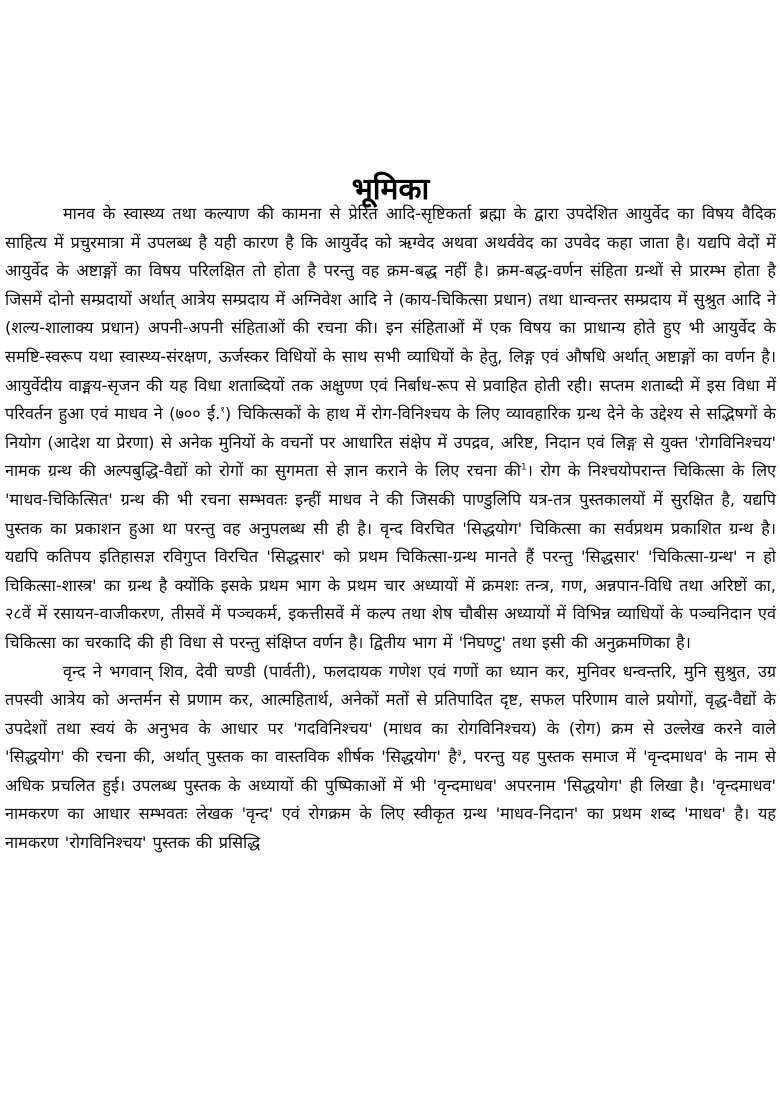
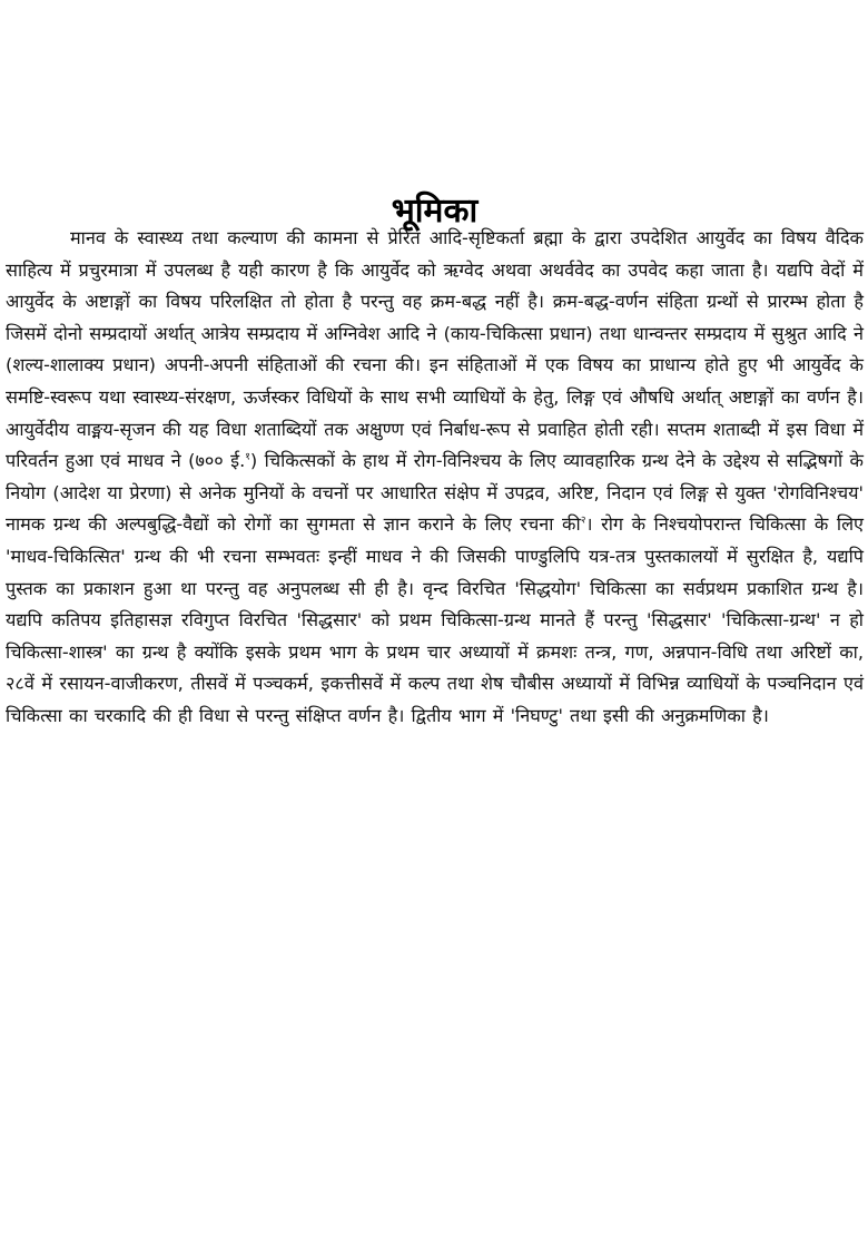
  भूमिका
- मानव के स्वास्थ्य तथा कल्याण की कामना से प्रेरित आदि-सृष्टिकर्ता ब्रह्मा के द्वारा उपदेशित आयुर्वेद का विषय वैदिक साहित्य में प्रचुरमात्रा में उपलब्ध है यही कारण है कि आयुर्वेद को ऋग्वेद अथवा अथर्ववेद का उपवेद कहा जाता है। यद्यपि वेदों में आयुर्वेद के अष्टाङ्गों का विषय परिलक्षित तो होता है परन्तु वह क्रम-बद्ध नहीं है। क्रम-बद्ध-वर्णन संहिता ग्रन्थों से प्रारम्भ होता है जिसमें दोनो सम्प्रदायों अर्थात् आत्रेय सम्प्रदाय में अग्निवेश आदि ने (काय-चिकित्सा प्रधान) तथा धान्वन्तर सम्प्रदाय में सुश्रुत आदि ने (शल्य-शालाक्य प्रधान) अपनी-अपनी संहिताओं की रचना की। इन संहिताओं में एक विषय का प्राधान्य होते हुए भी आयुर्वेद के समष्टि-स्वरूप यथा स्वास्थ्य-संरक्षण, ऊर्जस्कर विधियों के साथ सभी व्याधियों के हेतु, लिङ्ग एवं औषधि अर्थात् अष्टाङ्गों का वर्णन है। आयुर्वेदीय वाङ्मय-सृजन की यह विधा शताब्दियों तक अक्षुण्ण एवं निर्बाध-रूप से प्रवाहित होती रही। सप्तम शताब्दी में इस विधा में परिवर्तन हुआ एवं माधव ने (७०० ई.१) चिकित्सकों के हाथ में रोग-विनिश्चय के लिए व्यावहारिक ग्रन्थ देने के उद्देश्य से सद्भिषगों के नियोग (आदेश या प्रेरणा) से अनेक मुनियों के वचनों पर आधारित संक्षेप में उपद्रव, अरिष्ट, निदान एवं लिङ्ग से युक्त 'रोगविनिश्चय' नामक ग्रन्थ की अल्पबुद्धि-वैद्यों को रोगों का सुगमता से ज्ञान कराने के लिए रचना की1। रोग के निश्चयोपरान्त चिकित्सा के लिए 'माधव-चिकित्सित' ग्रन्थ की भी रचना सम्भवतः इन्हीं माधव ने की जिसकी पाण्डुलिपि यत्र-तत्र पुस्तकालयों में सुरक्षित है, यद्यपि पुस्तक का प्रकाशन हुआ था परन्तु वह अनुपलब्ध सी ही है। वृन्द विरचित 'सिद्धयोग' चिकित्सा का सर्वप्रथम प्रकाशित ग्रन्थ है। यद्यपि कतिपय इतिहासज्ञ रविगुप्त विरचित 'सिद्धसार' को प्रथम चिकित्सा-ग्रन्थ मानते हैं परन्तु 'सिद्धसार' 'चिकित्सा-ग्रन्थ' न हो चिकित्सा-शास्त्र' का ग्रन्थ है क्योंकि इसके प्रथम भाग के प्रथम चार अध्यायों में क्रमशः तन्त्र, गण, अन्नपान-विधि तथा अरिष्टों का, २८वें में रसायन-वाजीकरण, तीसवें में पञ्चकर्म, इकत्तीसवें में कल्प तथा शेष चौबीस अध्यायों में विभिन्न व्याधियों के पञ्चनिदान एवं चिकित्सा का चरकादि की ही विधा से परन्तु संक्षिप्त वर्णन है। द्वितीय भाग में 'निघण्टु' तथा इसी की अनुक्रमणिका है।
+ मानव के स्वास्थ्य तथा कल्याण की कामना से प्रेरित आदि-सृष्टिकर्ता ब्रह्मा के द्वारा उपदेशित आयुर्वेद का विषय वैदिक साहित्य में प्रचुरमात्रा में उपलब्ध है यही कारण है कि आयुर्वेद को ऋग्वेद अथवा अथर्ववेद का उपवेद कहा जाता है। यद्यपि वेदों में आयुर्वेद के अष्टाङ्गों का विषय परिलक्षित तो होता है परन्तु वह क्रम-बद्ध नहीं है। क्रम-बद्ध-वर्णन संहिता ग्रन्थों से प्रारम्भ होता है जिसमें दोनो सम्प्रदायों अर्थात् आत्रेय सम्प्रदाय में अग्निवेश आदि ने (काय-चिकित्सा प्रधान) तथा धान्वन्तर सम्प्रदाय में सुश्रुत आदि ने (शल्य-शालाक्य प्रधान) अपनी-अपनी संहिताओं की रचना की। इन संहिताओं में एक विषय का प्राधान्य होते हुए भी आयुर्वेद के समष्टि-स्वरूप यथा स्वास्थ्य-संरक्षण, ऊर्जस्कर विधियों के साथ सभी व्याधियों के हेतु, लिङ्ग एवं औषधि अर्थात् अष्टाङ्गों का वर्णन है। आयुर्वेदीय वाङ्मय-सृजन की यह विधा शताब्दियों तक अक्षुण्ण एवं निर्बाध-रूप से प्रवाहित होती रही। सप्तम शताब्दी में इस विधा में परिवर्तन हुआ एवं माधव ने (७०० ई.१) चिकित्सकों के हाथ में रोग-विनिश्चय के लिए व्यावहारिक ग्रन्थ देने के उद्देश्य से सद्भिषगों के नियोग (आदेश या प्रेरणा) से अनेक मुनियों के वचनों पर आधारित संक्षेप में उपद्रव, अरिष्ट, निदान एवं लिङ्ग से युक्त 'रोगविनिश्चय' नामक ग्रन्थ की अल्पबुद्धि-वैद्यों को रोगों का सुगमता से ज्ञान कराने के लिए रचना की२। रोग के निश्चयोपरान्त चिकित्सा के लिए 'माधव-चिकित्सित' ग्रन्थ की भी रचना सम्भवतः इन्हीं माधव ने की जिसकी पाण्डुलिपि यत्र-तत्र पुस्तकालयों में सुरक्षित है, यद्यपि पुस्तक का प्रकाशन हुआ था परन्तु वह अनुपलब्ध सी ही है। वृन्द विरचित 'सिद्धयोग' चिकित्सा का सर्वप्रथम प्रकाशित ग्रन्थ है। यद्यपि कतिपय इतिहासज्ञ रविगुप्त विरचित 'सिद्धसार' को प्रथम चिकित्सा-ग्रन्थ मानते हैं परन्तु 'सिद्धसार' 'चिकित्सा-ग्रन्थ' न हो चिकित्सा-शास्त्र' का ग्रन्थ है क्योंकि इसके प्रथम भाग के प्रथम चार अध्यायों में क्रमशः तन्त्र, गण, अन्नपान-विधि तथा अरिष्टों का, २८वें में रसायन-वाजीकरण, तीसवें में पञ्चकर्म, इकत्तीसवें में कल्प तथा शेष चौबीस अध्यायों में विभिन्न व्याधियों के पञ्चनिदान एवं चिकित्सा का चरकादि की ही विधा से परन्तु संक्षिप्त वर्णन है। द्वितीय भाग में 'निघण्टु' तथा इसी की अनुक्रमणिका है।
- वृन्द ने भगवान् शिव, देवी चण्डी (पार्वती), फलदायक गणेश एवं गणों का ध्यान कर, मुनिवर धन्वन्तरि, मुनि सुश्रुत, उग्र तपस्वी आत्रेय को अन्तर्मन से प्रणाम कर, आत्महितार्थ, अनेकों मतों से प्रतिपादित दृष्ट, सफल परिणाम वाले प्रयोगों, वृद्ध-वैद्यों के उपदेशों तथा स्वयं के अनुभव के आधार पर 'गदविनिश्चय' (माधव का रोगविनिश्चय) के (रोग) क्रम से उल्लेख करने वाले 'सिद्धयोग' की रचना की, अर्थात् पुस्तक का वास्तविक शीर्षक 'सिद्धयोग' है३, परन्तु यह पुस्तक समाज में 'वृन्दमाधव' के नाम से अधिक प्रचलित हुई। उपलब्ध पुस्तक के अध्यायों की पुष्पिकाओं में भी 'वृन्दमाधव' अपरनाम 'सिद्धयोग' ही लिखा है। 'वृन्दमाधव' नामकरण का आधार सम्भवतः लेखक 'वृन्द' एवं रोगक्रम के लिए स्वीकृत ग्रन्थ 'माधव-निदान' का प्रथम शब्द 'माधव' है। यह नामकरण 'रोगविनिश्चय' पुस्तक की प्रसिद्धि
